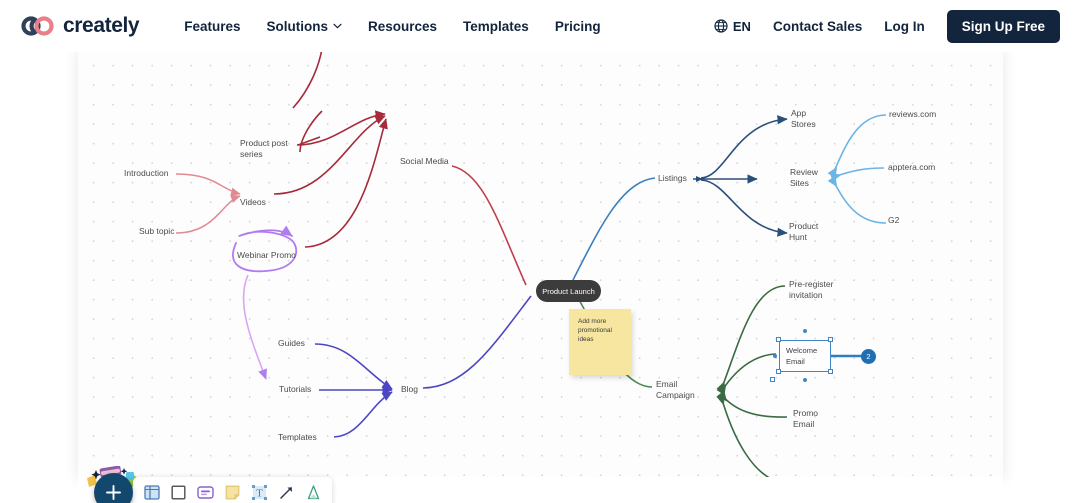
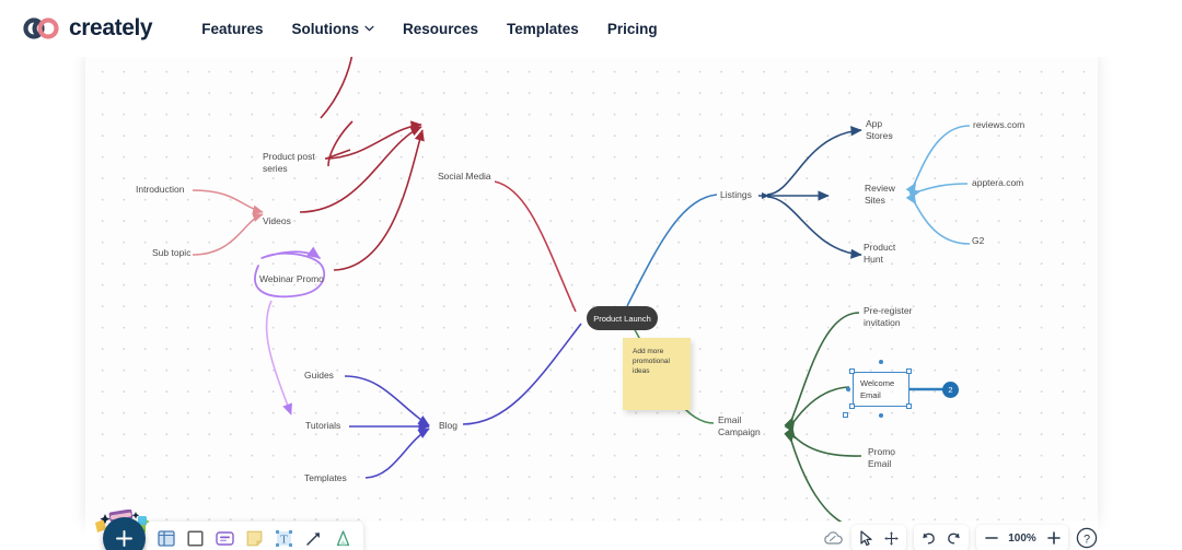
  creately
  Features
  Solutions
  Resources
  Templates
  Pricing
- EN
- Contact Sales
- Log In
- Sign Up Free
  Product post
  series
  Introduction
  Videos
  Sub topic
  Webinar Promo
  Social Media
  Guides
  Tutorials
  Templates
  Blog
  Product Launch
  Listings
  App
  Stores
  Review
  Sites
  Product
  Hunt
  reviews.com
  apptera.com
  G2
  Email
  Campaign
  Pre-register
  invitation
  Promo
  Email
  Welcome
  Email
  2
  T
+ 100%
+ ?
